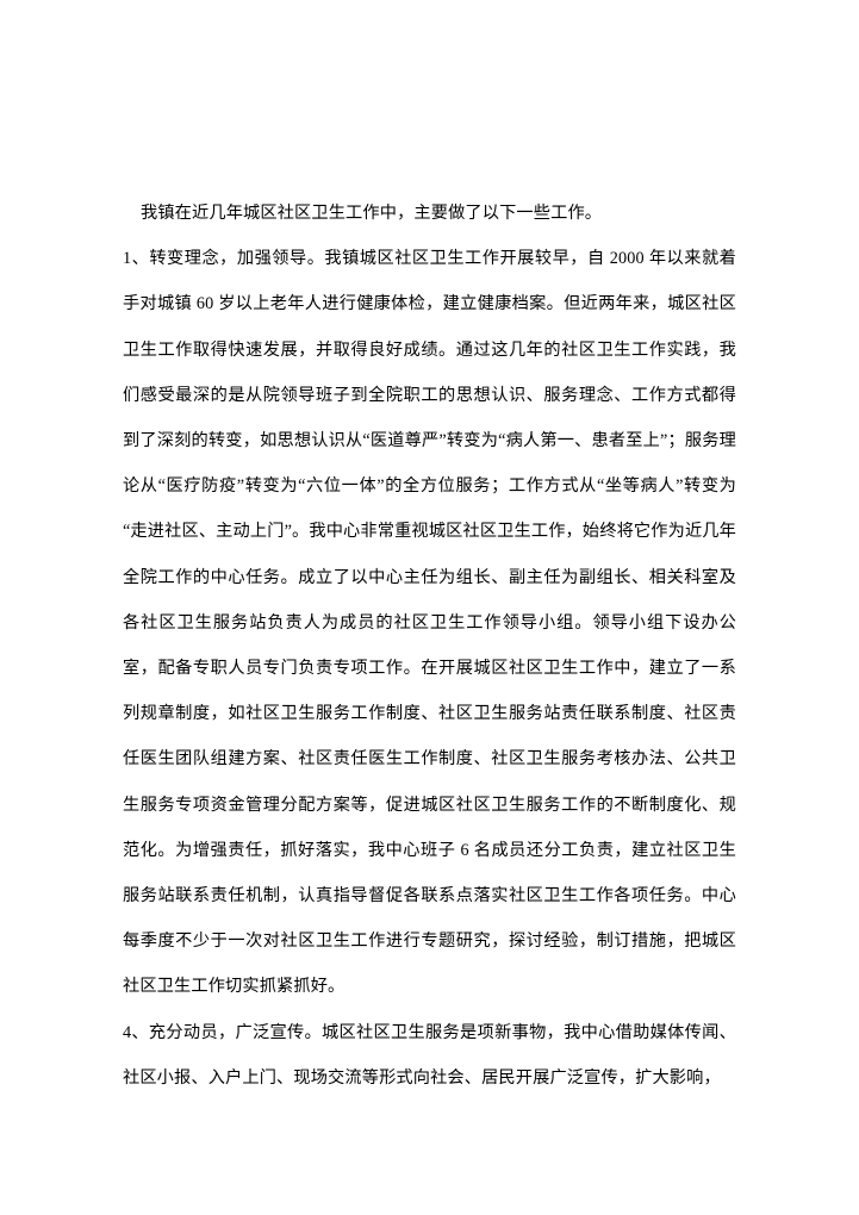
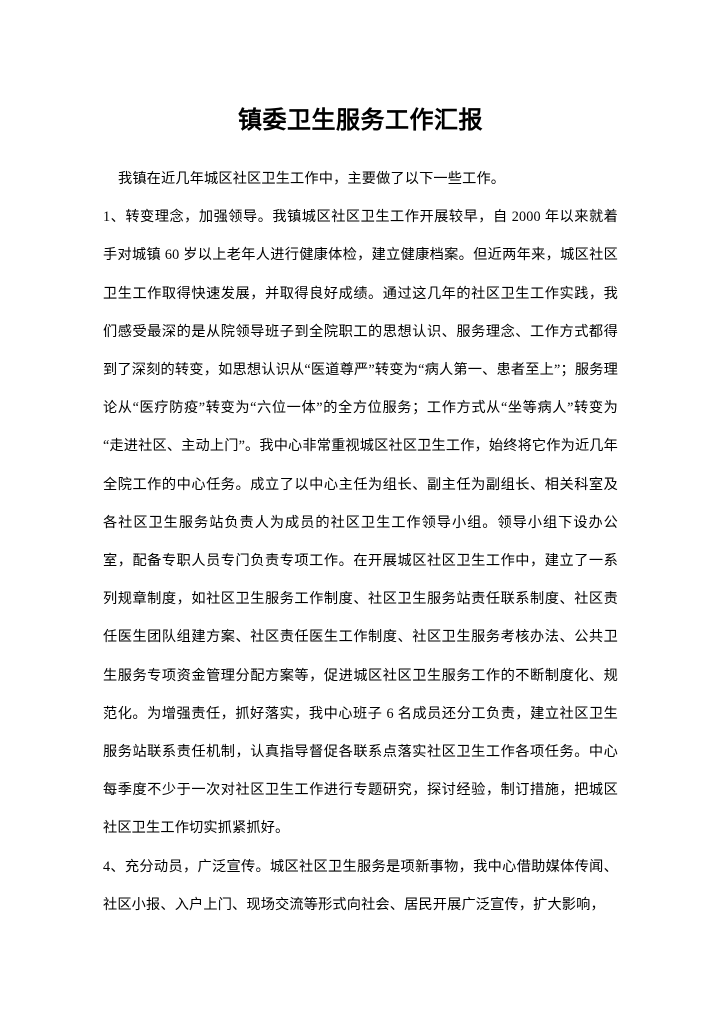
+ 镇委卫生服务工作汇报
  我镇在近几年城区社区卫生工作中，主要做了以下一些工作。
  1、转变理念，加强领导。我镇城区社区卫生工作开展较早，自 2000 年以来就着手对城镇 60 岁以上老年人进行健康体检，建立健康档案。但近两年来，城区社区卫生工作取得快速发展，并取得良好成绩。通过这几年的社区卫生工作实践，我们感受最深的是从院领导班子到全院职工的思想认识、服务理念、工作方式都得到了深刻的转变，如思想认识从“医道尊严”转变为“病人第一、患者至上”；服务理论从“医疗防疫”转变为“六位一体”的全方位服务；工作方式从“坐等病人”转变为“走进社区、主动上门”。我中心非常重视城区社区卫生工作，始终将它作为近几年全院工作的中心任务。成立了以中心主任为组长、副主任为副组长、相关科室及各社区卫生服务站负责人为成员的社区卫生工作领导小组。领导小组下设办公室，配备专职人员专门负责专项工作。在开展城区社区卫生工作中，建立了一系列规章制度，如社区卫生服务工作制度、社区卫生服务站责任联系制度、社区责任医生团队组建方案、社区责任医生工作制度、社区卫生服务考核办法、公共卫生服务专项资金管理分配方案等，促进城区社区卫生服务工作的不断制度化、规范化。为增强责任，抓好落实，我中心班子 6 名成员还分工负责，建立社区卫生服务站联系责任机制，认真指导督促各联系点落实社区卫生工作各项任务。中心每季度不少于一次对社区卫生工作进行专题研究，探讨经验，制订措施，把城区社区卫生工作切实抓紧抓好。
  4、充分动员，广泛宣传。城区社区卫生服务是项新事物，我中心借助媒体传闻、社区小报、入户上门、现场交流等形式向社会、居民开展广泛宣传，扩大影响，
